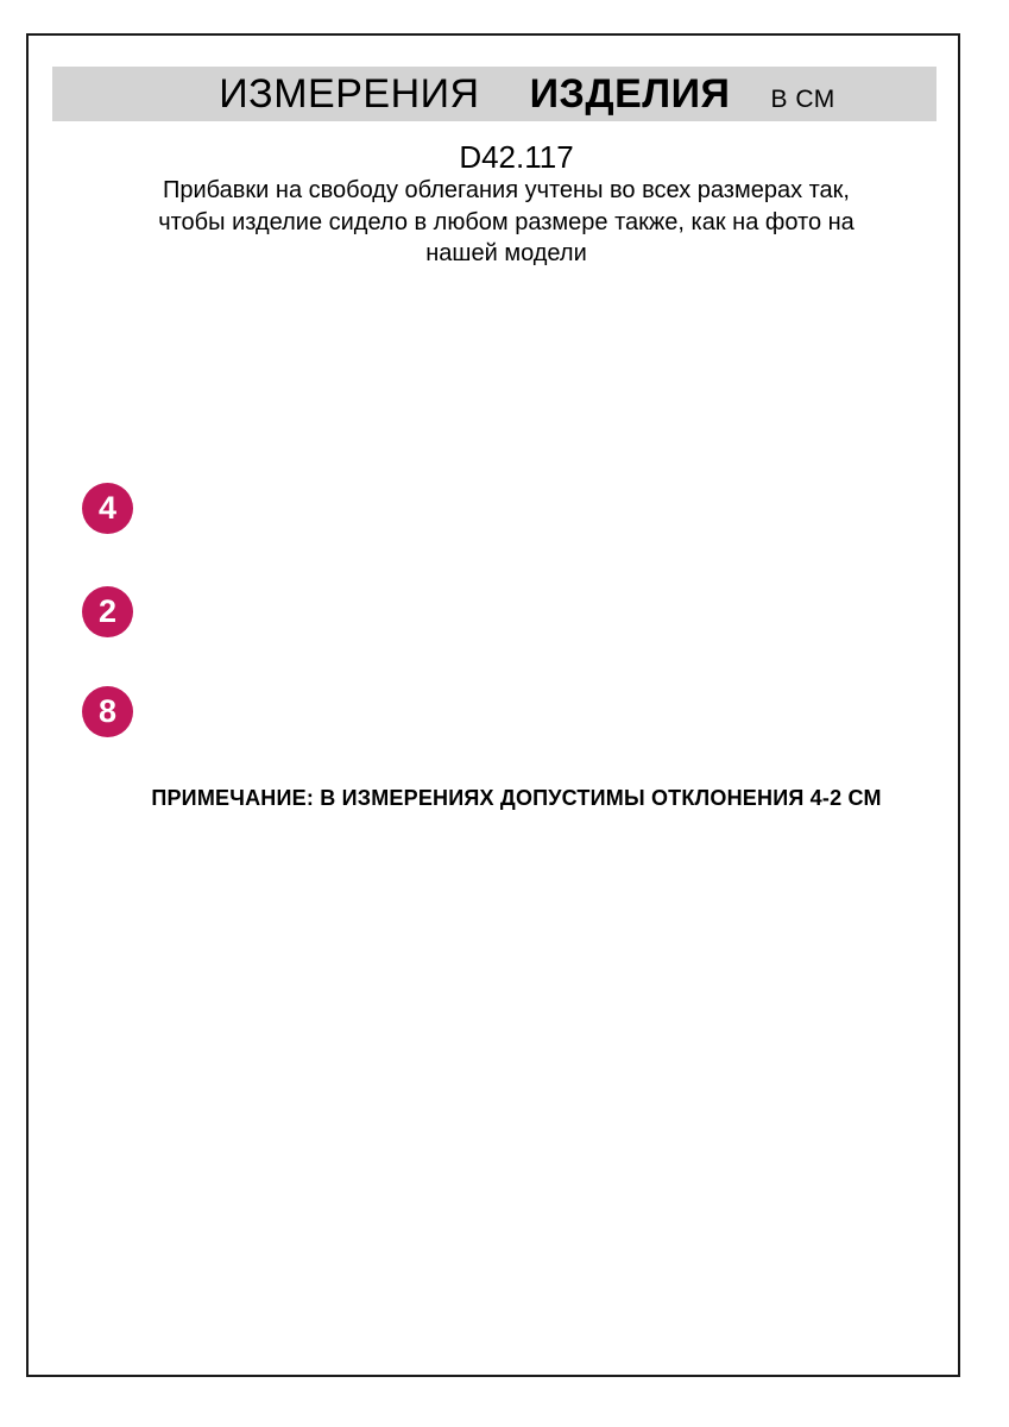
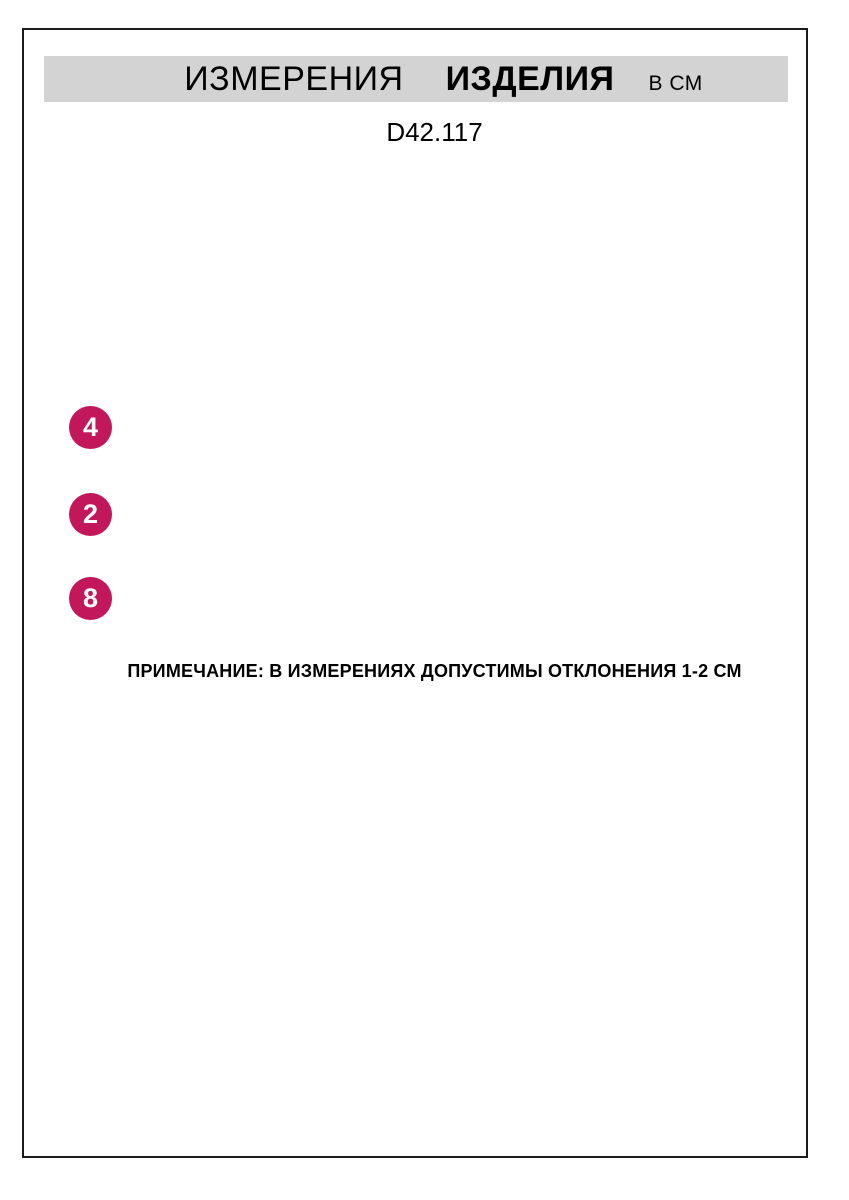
  ИЗМЕРЕНИЯ ИЗДЕЛИЯ В СМ
  D42.117
- Прибавки на свободу облегания учтены во всех размерах так, чтобы изделие сидело в любом размере также, как на фото на нашей модели
  4
  2
  8
- ПРИМЕЧАНИЕ: В ИЗМЕРЕНИЯХ ДОПУСТИМЫ ОТКЛОНЕНИЯ 4-2 СМ
+ ПРИМЕЧАНИЕ: В ИЗМЕРЕНИЯХ ДОПУСТИМЫ ОТКЛОНЕНИЯ 1-2 СМ
